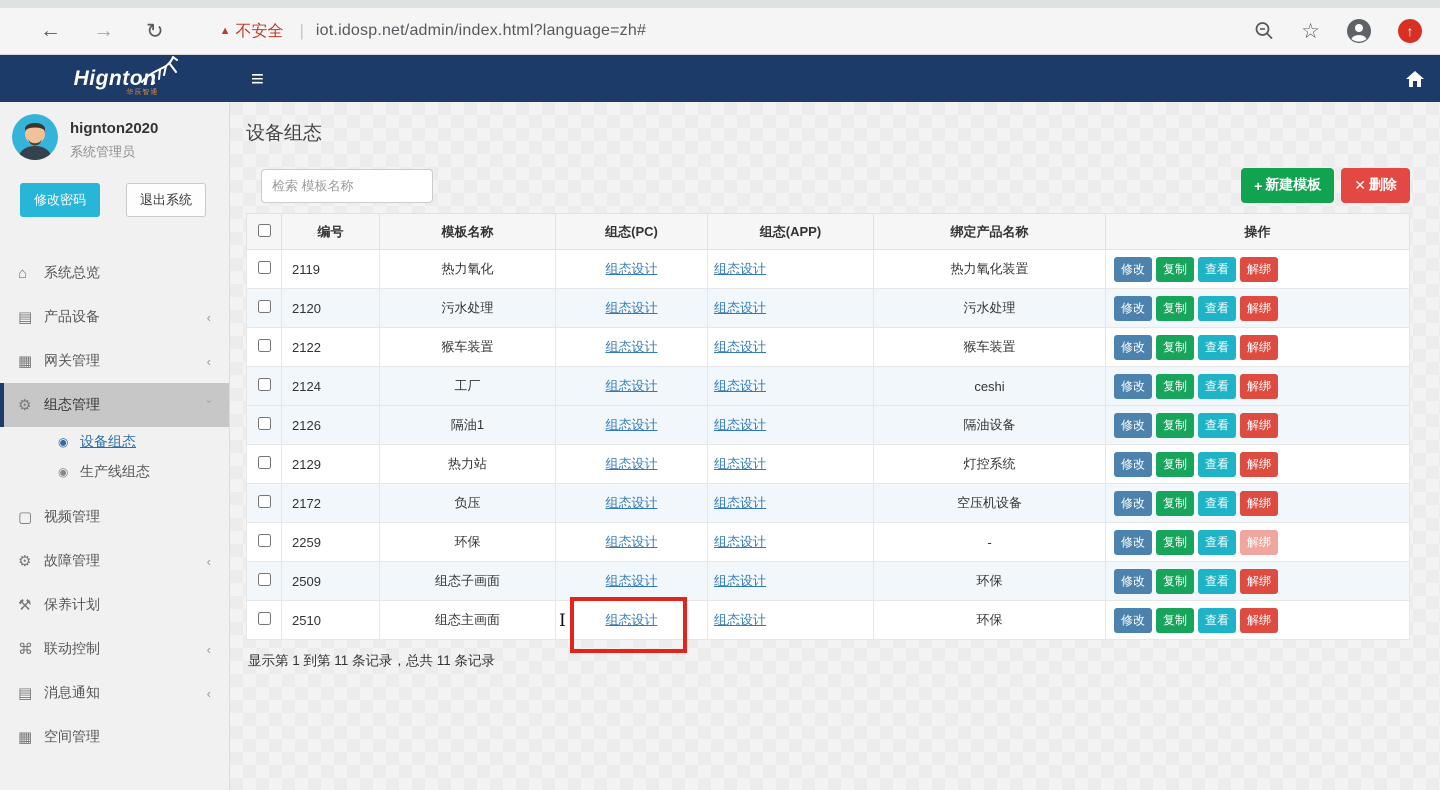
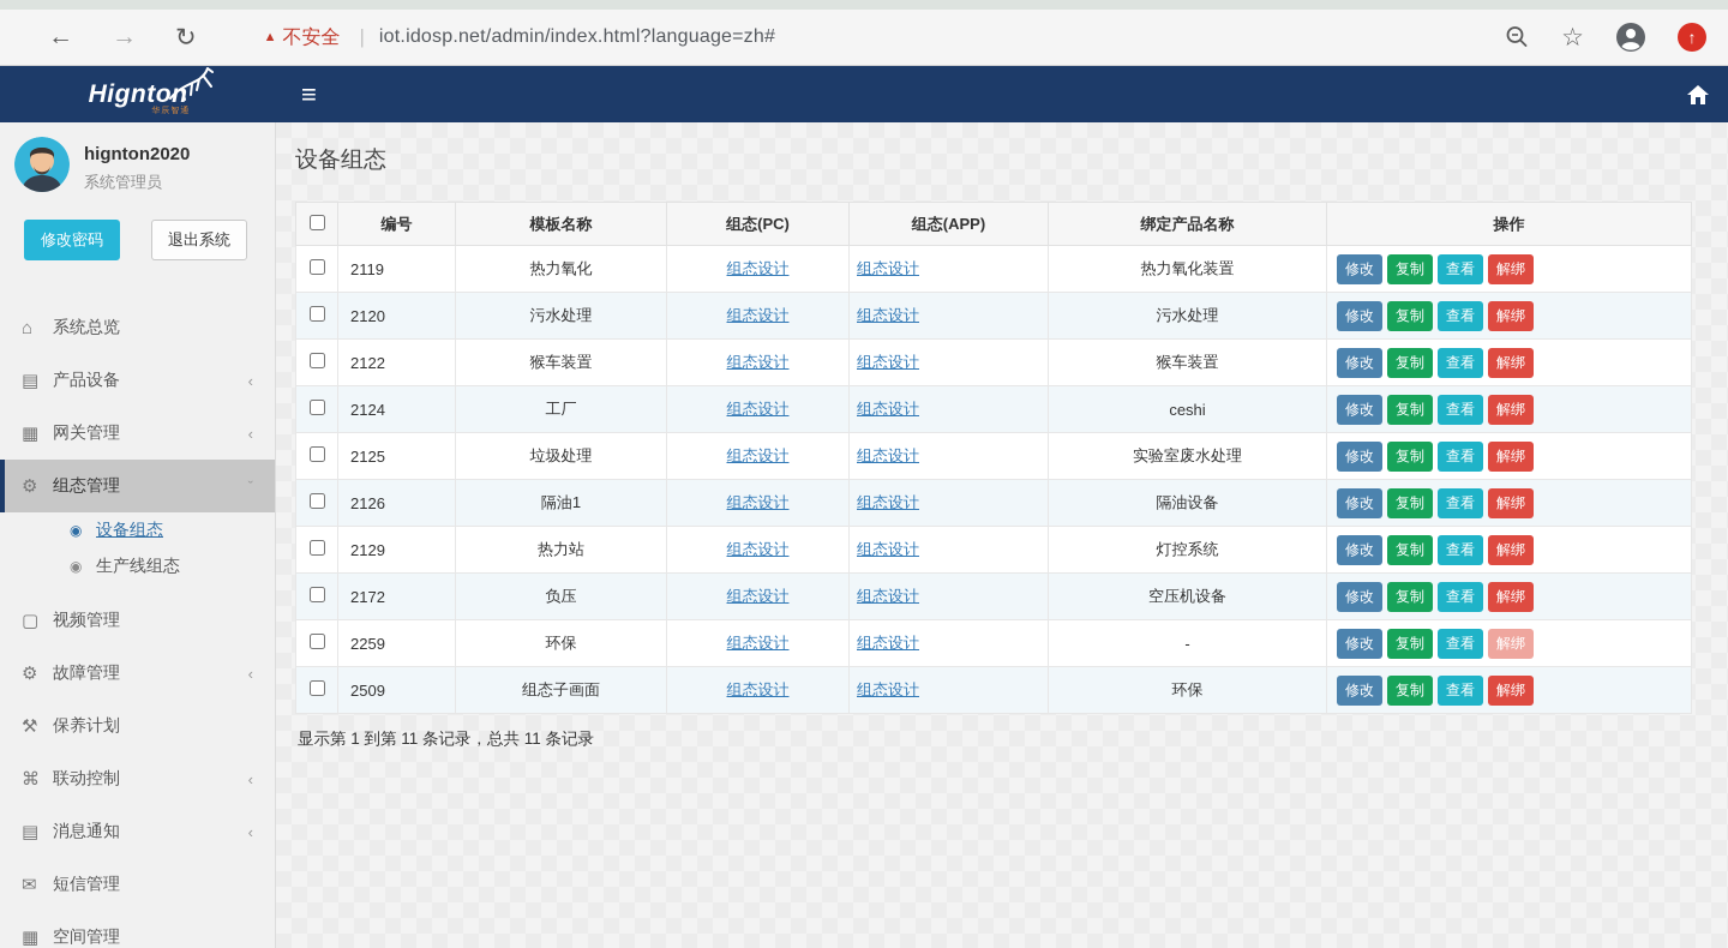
  ←
  →
  ↻
  ▲
  不安全
  |
  iot.idosp.net/admin/index.html?language=zh#
  ☆
  ↑
  Hignton
  ≡
  hignton2020
  系统管理员
  修改密码
  退出系统
  ⌂
  系统总览
  ▤
  产品设备
  ‹
  ▦
  网关管理
  ‹
  ⚙
  组态管理
  ˇ
  ◉
  设备组态
  ◉
  生产线组态
  ▢
  视频管理
  ⚙
  故障管理
  ‹
  ⚒
  保养计划
  ⌘
  联动控制
  ‹
  ▤
  消息通知
  ‹
+ ✉
+ 短信管理
  ▦
  空间管理
  设备组态
- 检索 模板名称
- +
- 新建模板
- ✕
- 删除
  	编号	模板名称	组态(PC)	组态(APP)	绑定产品名称	操作
  	2119	热力氧化	组态设计	组态设计	热力氧化装置	修改 复制 查看 解绑
  	2120	污水处理	组态设计	组态设计	污水处理	修改 复制 查看 解绑
  	2122	猴车装置	组态设计	组态设计	猴车装置	修改 复制 查看 解绑
  	2124	工厂	组态设计	组态设计	ceshi	修改 复制 查看 解绑
+ 	2125	垃圾处理	组态设计	组态设计	实验室废水处理	修改 复制 查看 解绑
  	2126	隔油1	组态设计	组态设计	隔油设备	修改 复制 查看 解绑
  	2129	热力站	组态设计	组态设计	灯控系统	修改 复制 查看 解绑
  	2172	负压	组态设计	组态设计	空压机设备	修改 复制 查看 解绑
  	2259	环保	组态设计	组态设计	-	修改 复制 查看 解绑
  	2509	组态子画面	组态设计	组态设计	环保	修改 复制 查看 解绑
- 	2510	组态主画面	组态设计 I	组态设计	环保	修改 复制 查看 解绑
  显示第 1 到第 11 条记录，总共 11 条记录
